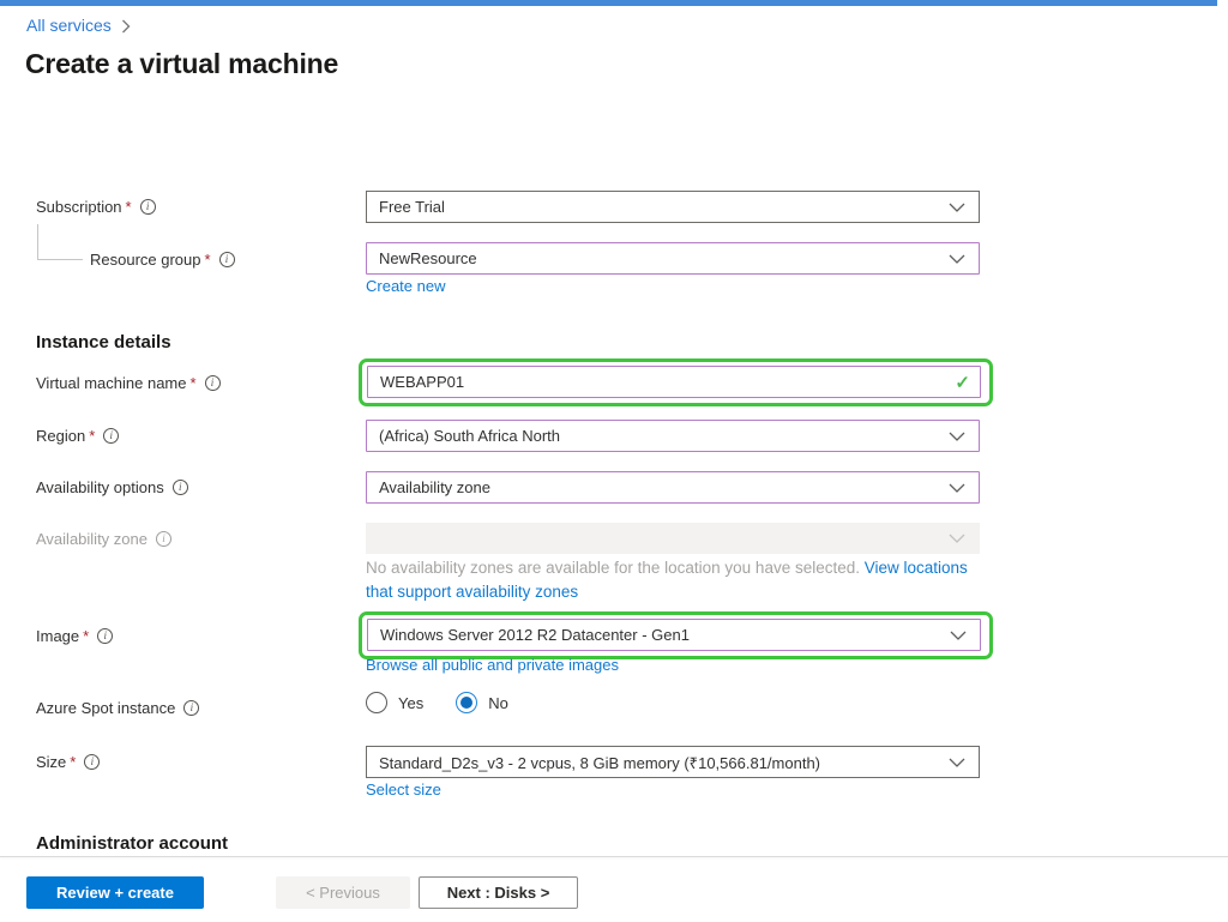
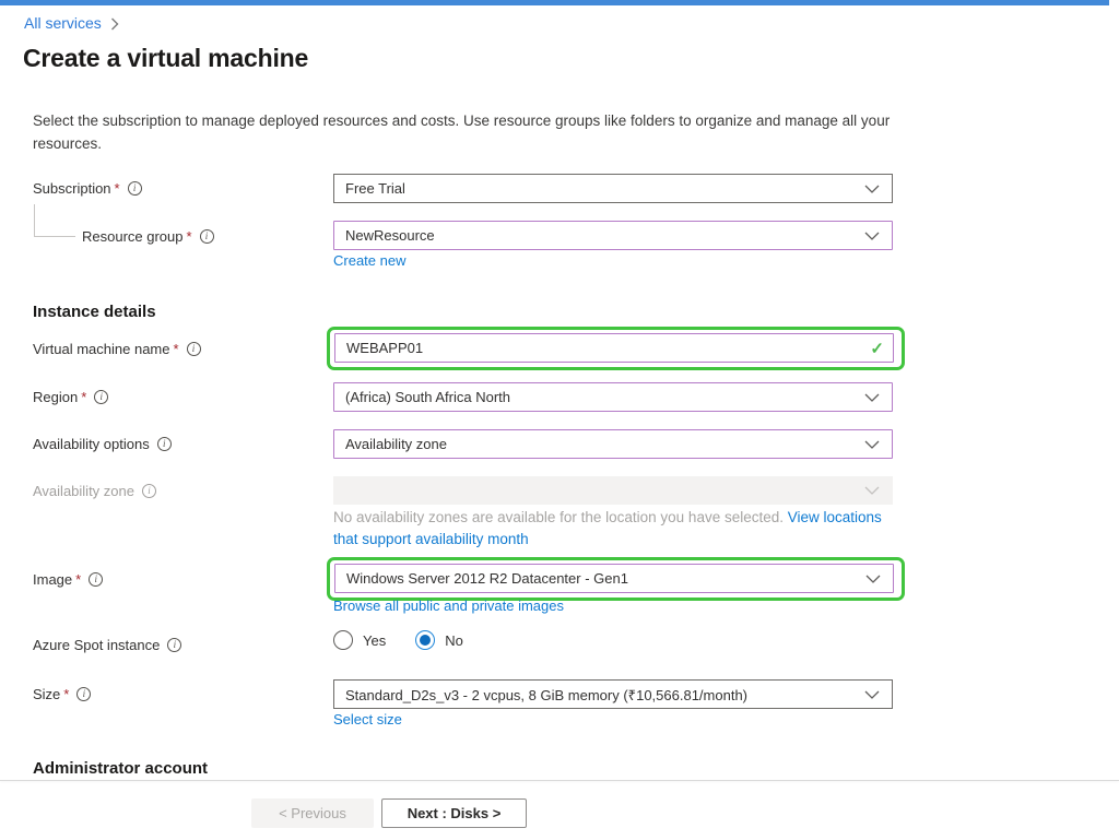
  All services
  Create a virtual machine
+ Select the subscription to manage deployed resources and costs. Use resource groups like folders to organize and manage all your resources.
  Subscription *
  Free Trial
  Resource group *
  NewResource
  Create new
  Instance details
  Virtual machine name *
  WEBAPP01
  ✓
  Region *
  (Africa) South Africa North
  Availability options
  Availability zone
  Availability zone
- No availability zones are available for the location you have selected. View locations that support availability zones
+ No availability zones are available for the location you have selected. View locations that support availability month
  Image *
  Windows Server 2012 R2 Datacenter - Gen1
  Browse all public and private images
  Azure Spot instance
  Yes
  No
  Size *
  Standard_D2s_v3 - 2 vcpus, 8 GiB memory (₹10,566.81/month)
  Select size
  Administrator account
- Review + create
  < Previous
  Next : Disks >
